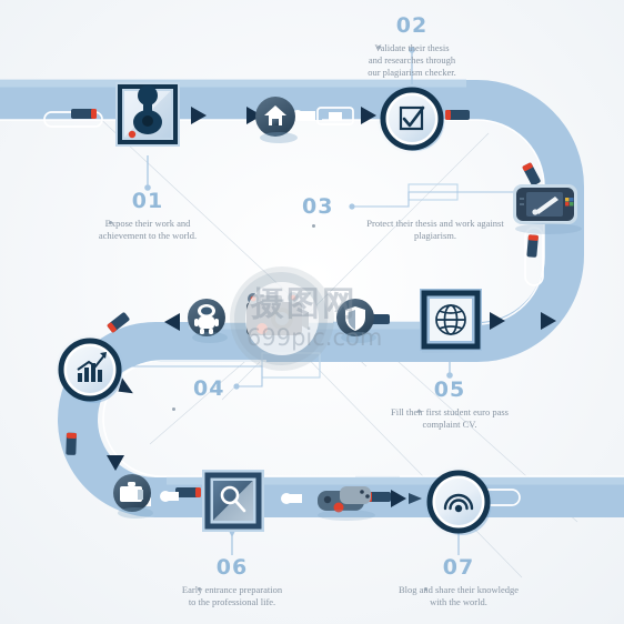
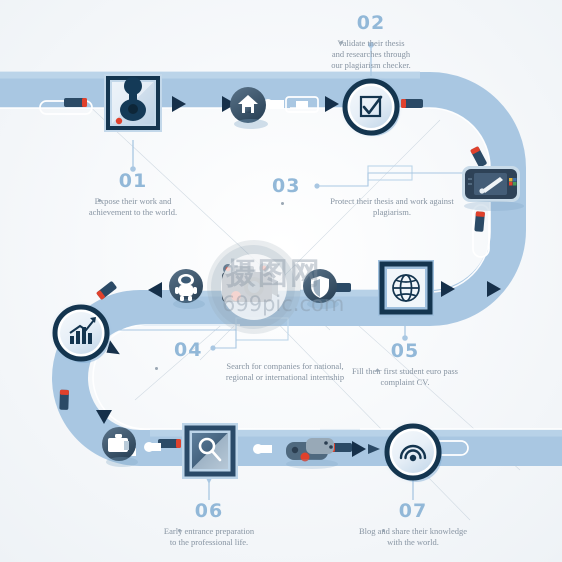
  摄图网
  699pic.com
  01
  xpose their work and
  achievement to the world.
  02
  alidate their thesis
  and researches through
  our plagiarism checker.
  03
  Protect their thesis and work against
  plagiarism.
  04
+ Search for companies for national,
+ regional or international internship
  05
  Fill ther first student euro pass
  complaint CV.
  06
  Earl entrance preparation
  to the professional life.
  07
  Blog ad share their knowledge
  with the world.
